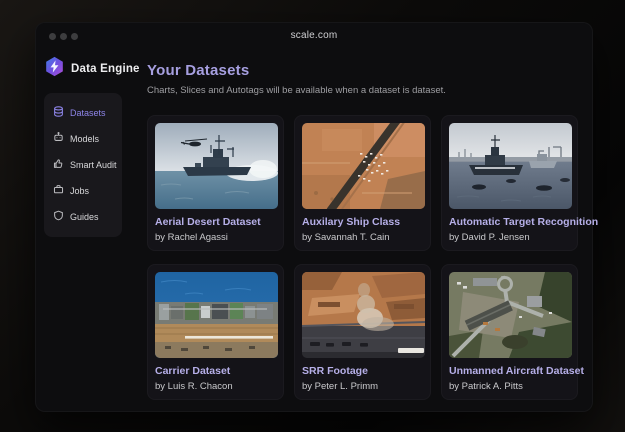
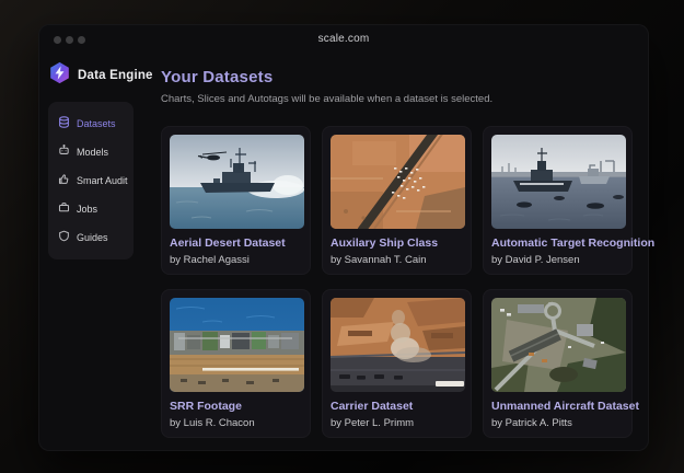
  scale.com
  Data Engine
  Your Datasets
- Charts, Slices and Autotags will be available when a dataset is dataset.
+ Charts, Slices and Autotags will be available when a dataset is selected.
  Datasets
  Models
  Smart Audit
  Jobs
  Guides
  Aerial Desert Dataset
  by Rachel Agassi
  Auxilary Ship Class
  by Savannah T. Cain
  Automatic Target Recognition
  by David P. Jensen
- Carrier Dataset
+ SRR Footage
  by Luis R. Chacon
- SRR Footage
+ Carrier Dataset
  by Peter L. Primm
  Unmanned Aircraft Dataset
  by Patrick A. Pitts
